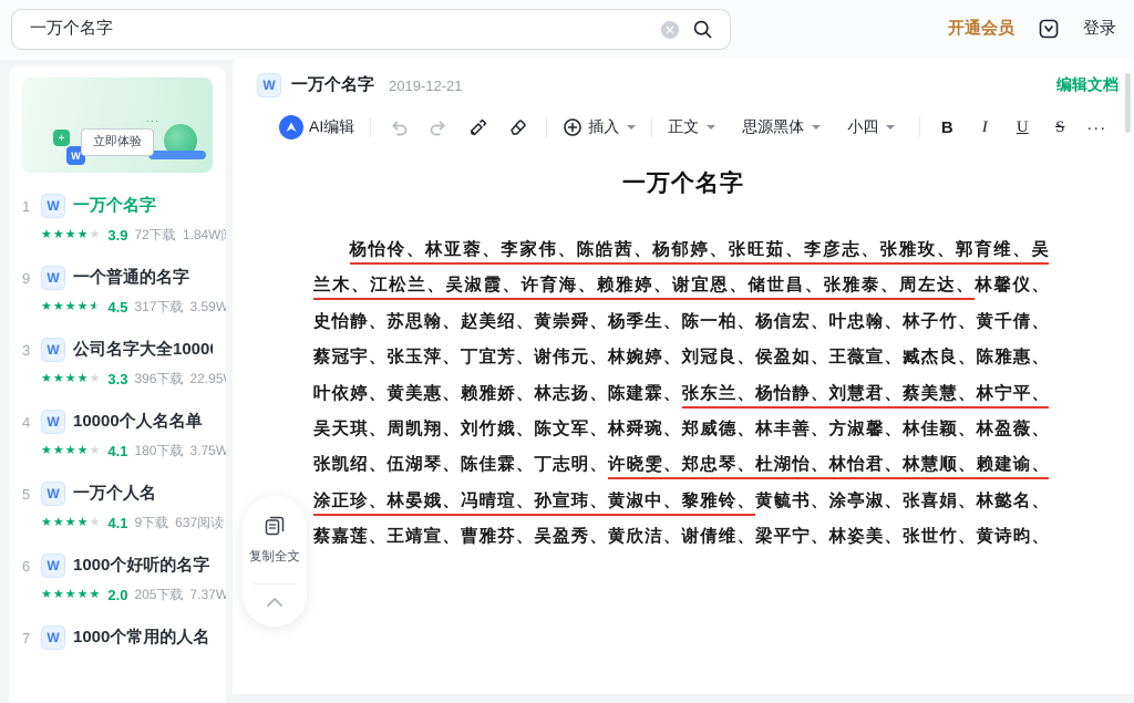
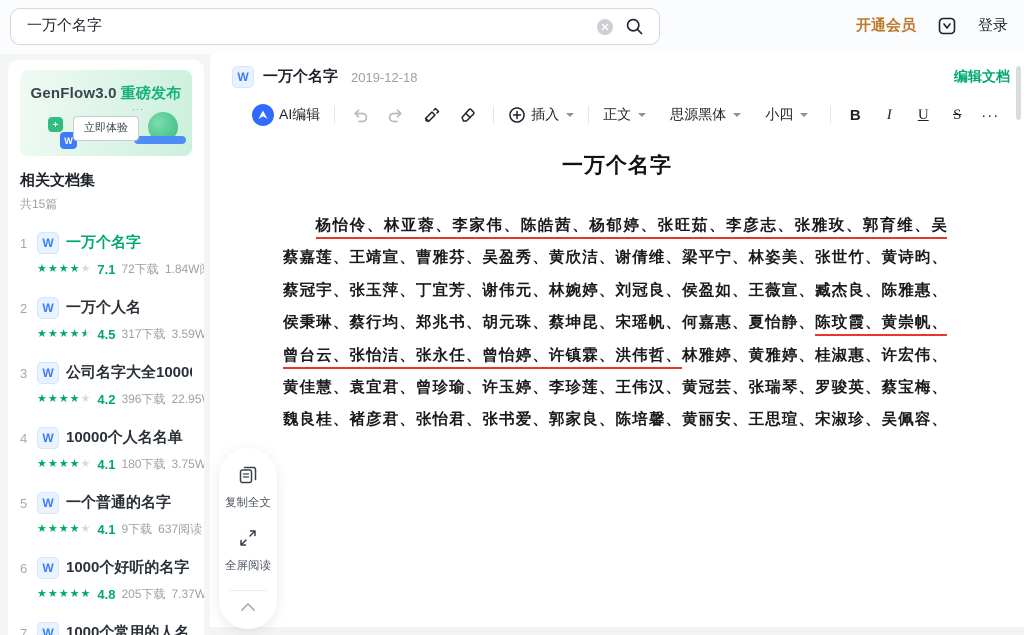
  一万个名字
  开通会员
  登录
+ GenFlow3.0 重磅发布
  ＋
  W
  ···
  立即体验
+ 相关文档集
+ 共15篇
  1
  W
  一万个名字
  ★★★★★
- 3.9
+ 7.1
  72下载
  1.84W
- 9
+ 2
  W
- 一个普通的名字
+ 一万个人名
  ★★★★★
  ★
  4.5
  317下载
  3.59W
  3
  W
  公司名字大全1000
  ★★★★★
- 3.3
+ 4.2
  396下载
  4
  W
  10000个人名名单
  ★★★★★
  4.1
  180下载
  3.75W
  5
  W
- 一万个人名
+ 一个普通的名字
  ★★★★★
  4.1
  9下载
  637阅读
  6
  W
  1000个好听的名字
  ★★★★★
- 2.0
+ 4.8
  205下载
  7.37W
  7
  W
  1000个常用的人名
  W
  一万个名字
- 2019-12-21
+ 2019-12-18
  编辑文档
  AI编辑
  插入
  正文
  思源黑体
  小四
  B
  I
  U
  S
  ···
  一万个名字
  杨怡伶、林亚蓉、李家伟、陈皓茜、杨郁婷、张旺茹、李彦志、张雅玫、郭育维、吴
- 兰木、江松兰、吴淑霞、许育海、赖雅婷、谢宜恩、储世昌、张雅泰、周左达、林馨仪、
- 史怡静、苏思翰、赵美绍、黄崇舜、杨季生、陈一柏、杨信宏、叶忠翰、林子竹、黄千倩、
- 蔡冠宇、张玉萍、丁宜芳、谢伟元、林婉婷、刘冠良、侯盈如、王薇宣、臧杰良、陈雅惠、
+ 蔡嘉莲、王靖宣、曹雅芬、吴盈秀、黄欣洁、谢倩维、梁平宁、林姿美、张世竹、黄诗昀、
- 叶依婷、黄美惠、赖雅娇、林志扬、陈建霖、张东兰、杨怡静、刘慧君、蔡美慧、林宁平、
- 吴天琪、周凯翔、刘竹娥、陈文军、林舜琬、郑威德、林丰善、方淑馨、林佳颖、林盈薇、
- 张凯绍、伍湖琴、陈佳霖、丁志明、许晓雯、郑忠琴、杜湖怡、林怡君、林慧顺、赖建谕、
- 涂正珍、林晏娥、冯晴瑄、孙宣玮、黄淑中、黎雅铃、黄毓书、涂亭淑、张喜娟、林懿名、
- 蔡嘉莲、王靖宣、曹雅芬、吴盈秀、黄欣洁、谢倩维、梁平宁、林姿美、张世竹、黄诗昀、
+ 蔡冠宇、张玉萍、丁宜芳、谢伟元、林婉婷、刘冠良、侯盈如、王薇宣、臧杰良、陈雅惠、
+ 侯秉琳、蔡行均、郑兆书、胡元珠、蔡坤昆、宋瑶帆、何嘉惠、夏怡静、陈玟霞、黄崇帆、
+ 曾台云、张怡洁、张永任、曾怡婷、许镇霖、洪伟哲、林雅婷、黄雅婷、桂淑惠、许宏伟、
+ 黄佳慧、袁宜君、曾珍瑜、许玉婷、李珍莲、王伟汉、黄冠芸、张瑞琴、罗骏英、蔡宝梅、
+ 魏良桂、褚彦君、张怡君、张书爱、郭家良、陈培馨、黄丽安、王思瑄、宋淑珍、吴佩容、
  复制全文
+ 全屏阅读
